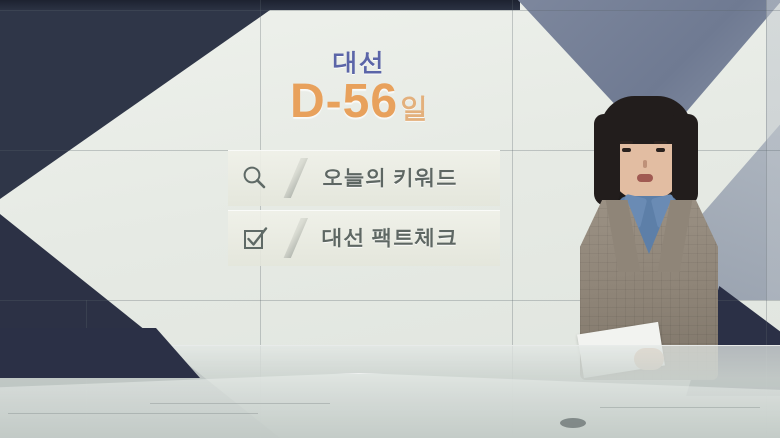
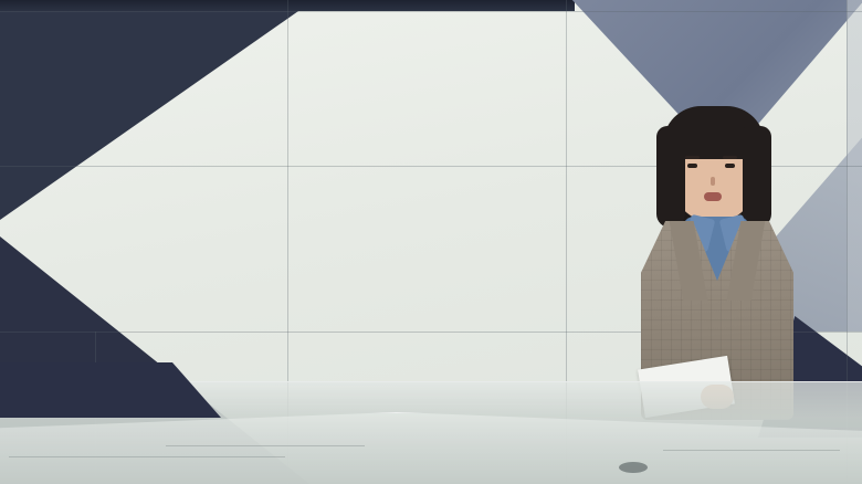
- 대선
- D-56일
- 오늘의 키워드
- 대선 팩트체크
